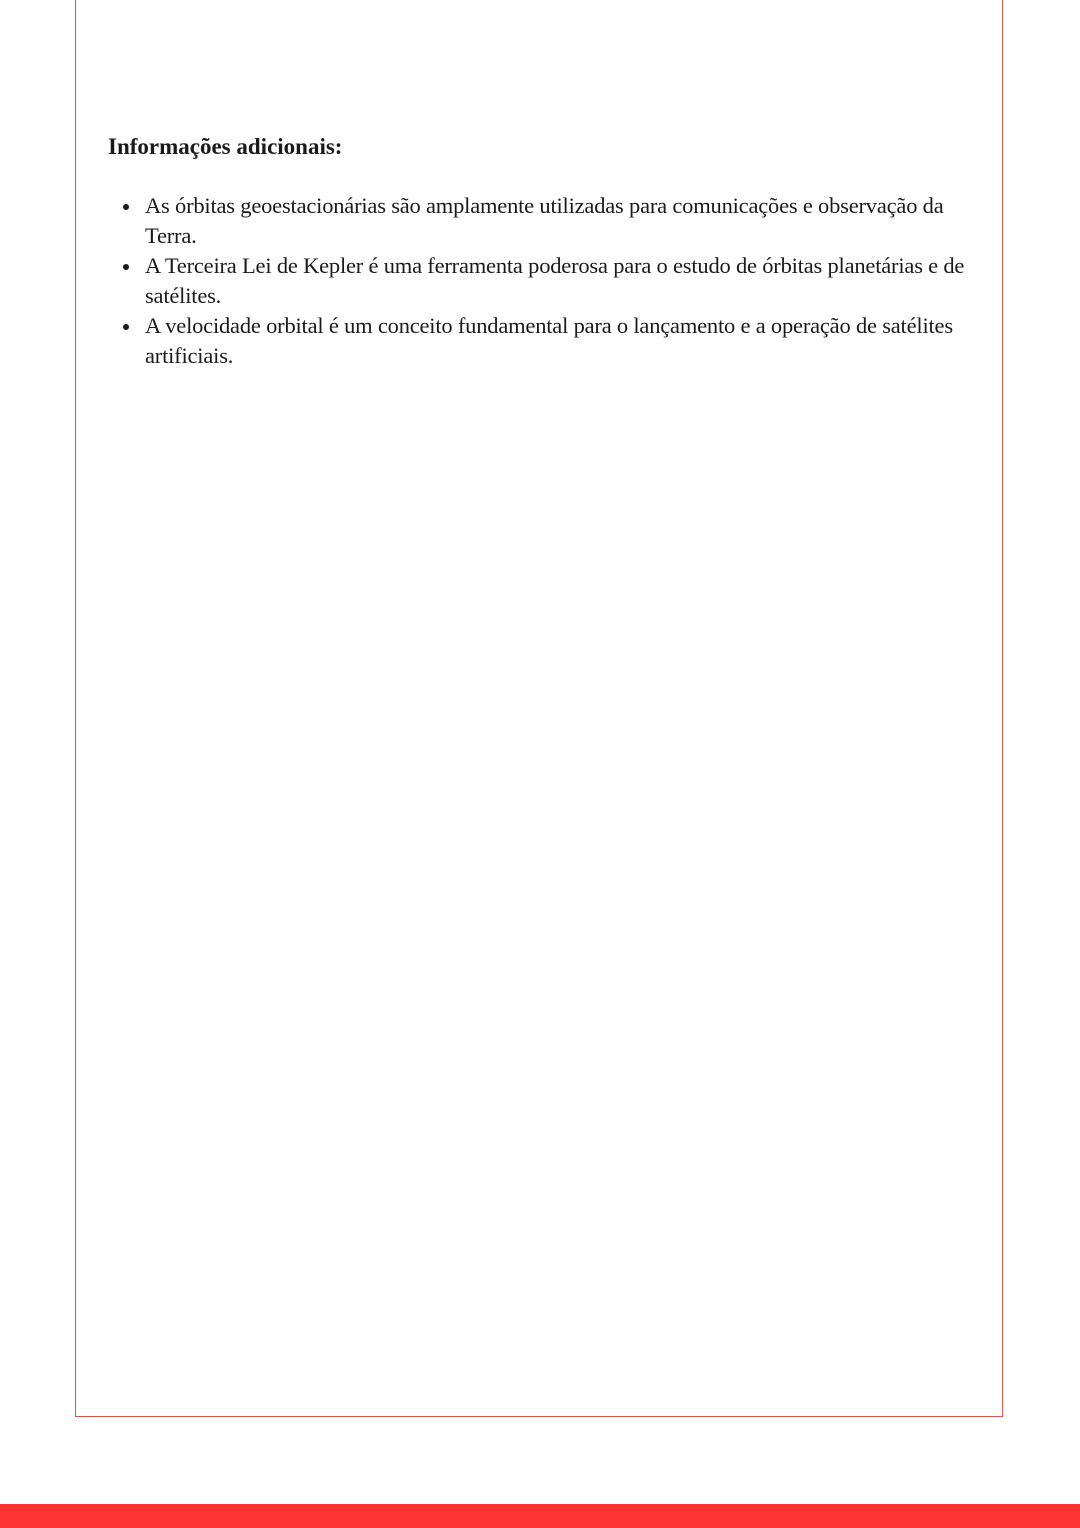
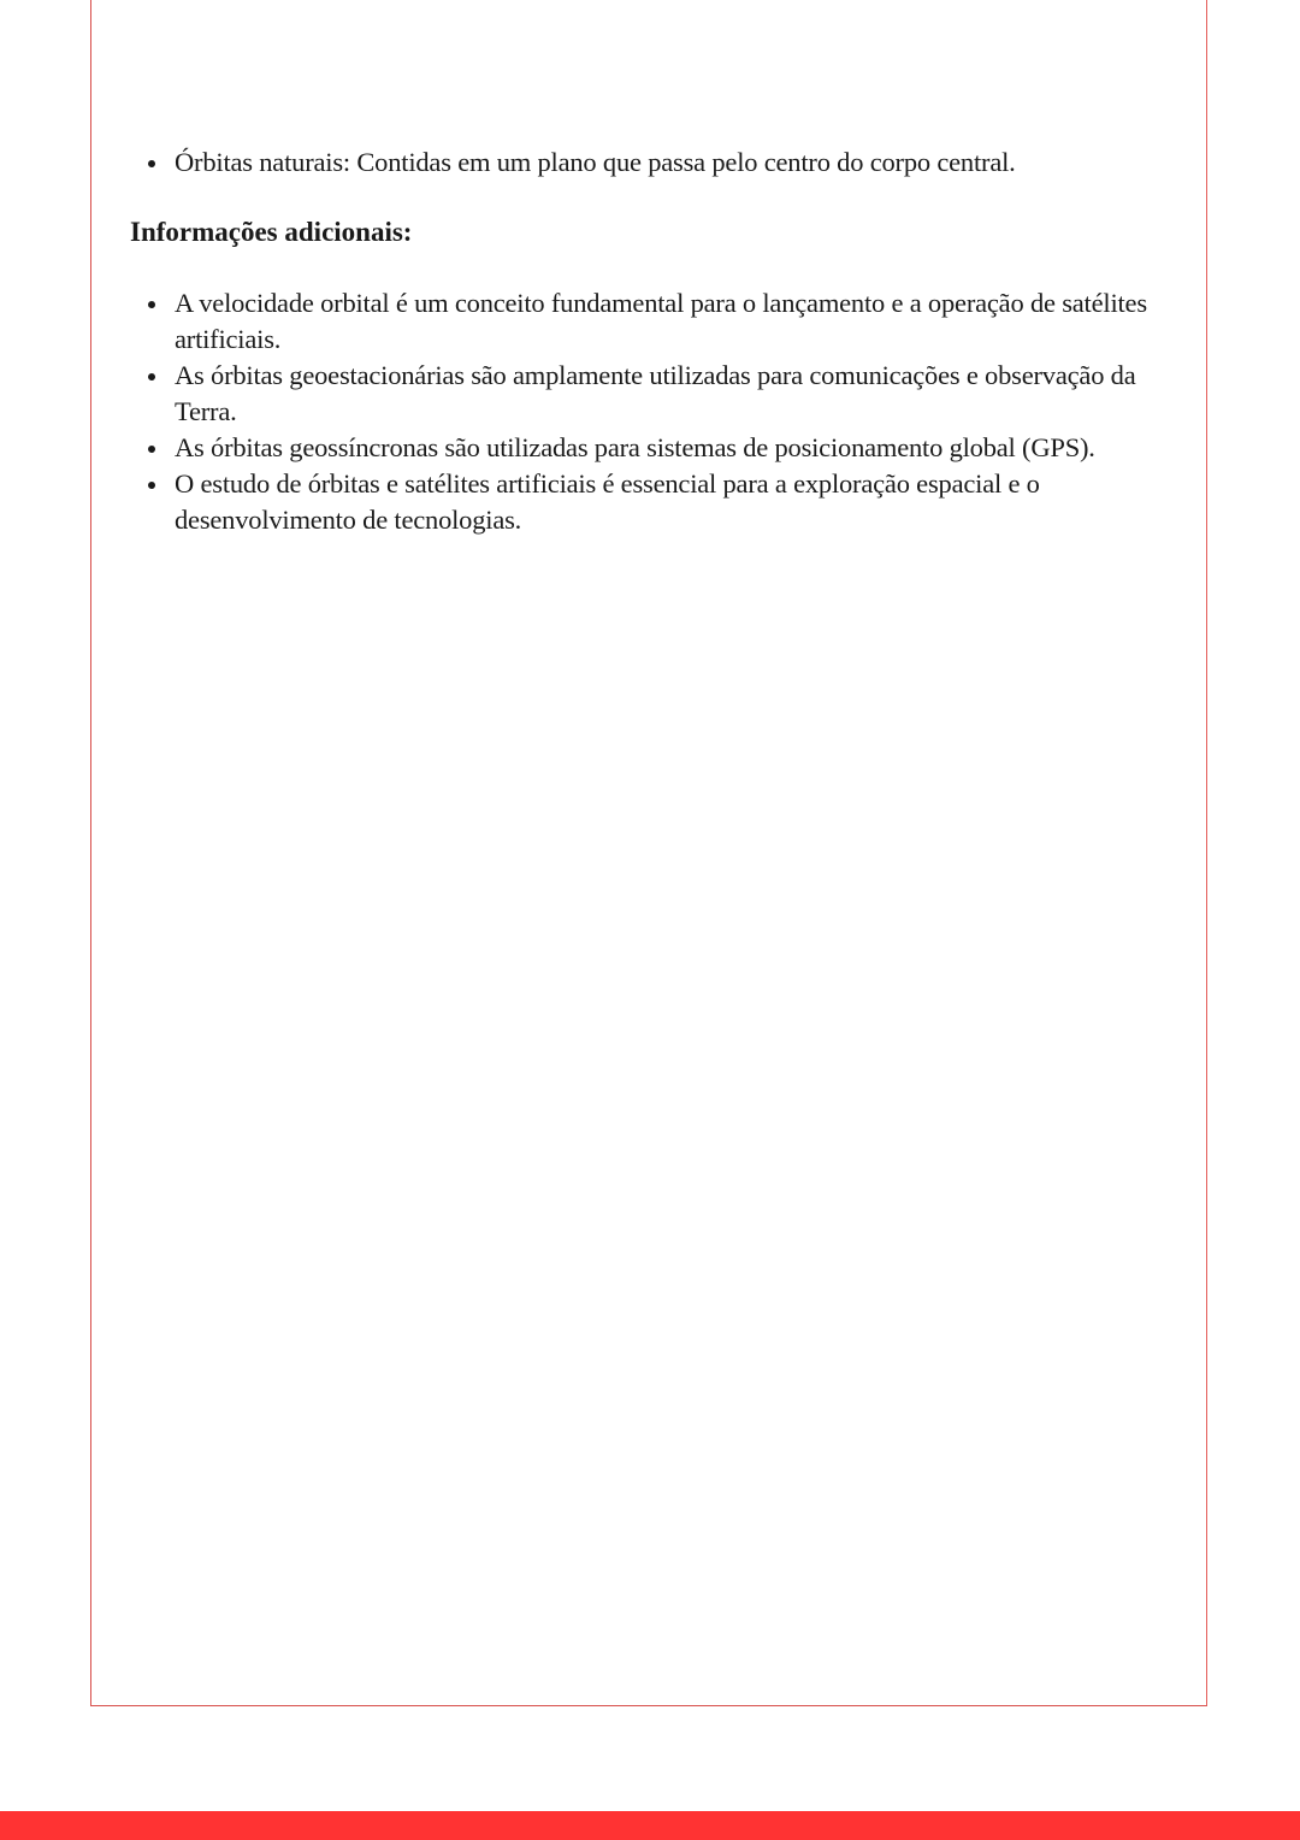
+ Órbitas naturais: Contidas em um plano que passa pelo centro do corpo central.
  Informações adicionais:
- As órbitas geoestacionárias são amplamente utilizadas para comunicações e observação da Terra.
+ A velocidade orbital é um conceito fundamental para o lançamento e a operação de satélites artificiais.
- A Terceira Lei de Kepler é uma ferramenta poderosa para o estudo de órbitas planetárias e de satélites.
- A velocidade orbital é um conceito fundamental para o lançamento e a operação de satélites artificiais.
+ As órbitas geoestacionárias são amplamente utilizadas para comunicações e observação da Terra.
+ As órbitas geossíncronas são utilizadas para sistemas de posicionamento global (GPS).
+ O estudo de órbitas e satélites artificiais é essencial para a exploração espacial e o desenvolvimento de tecnologias.
